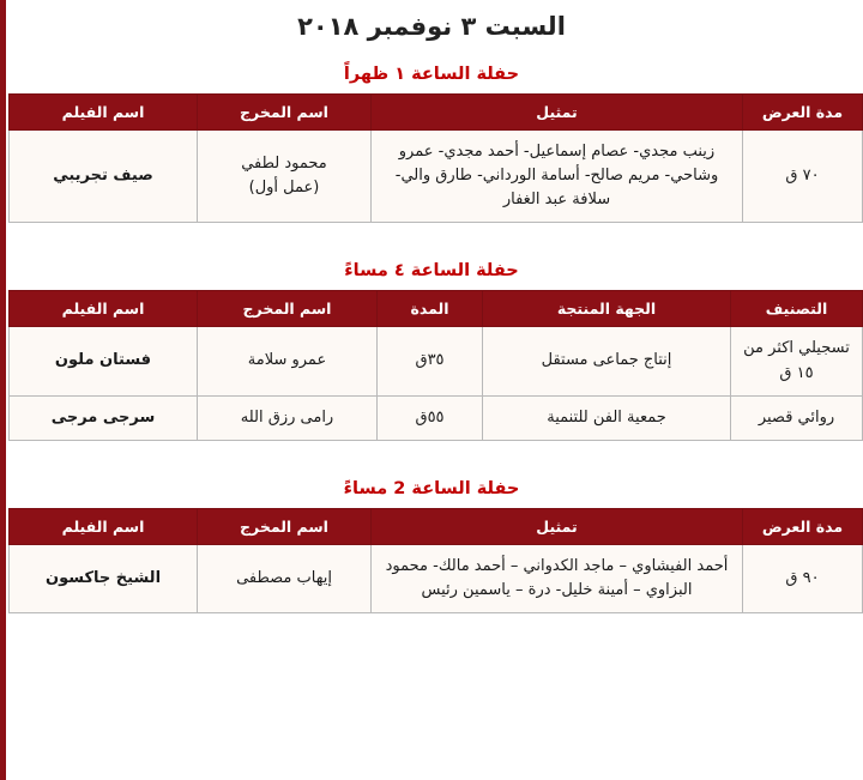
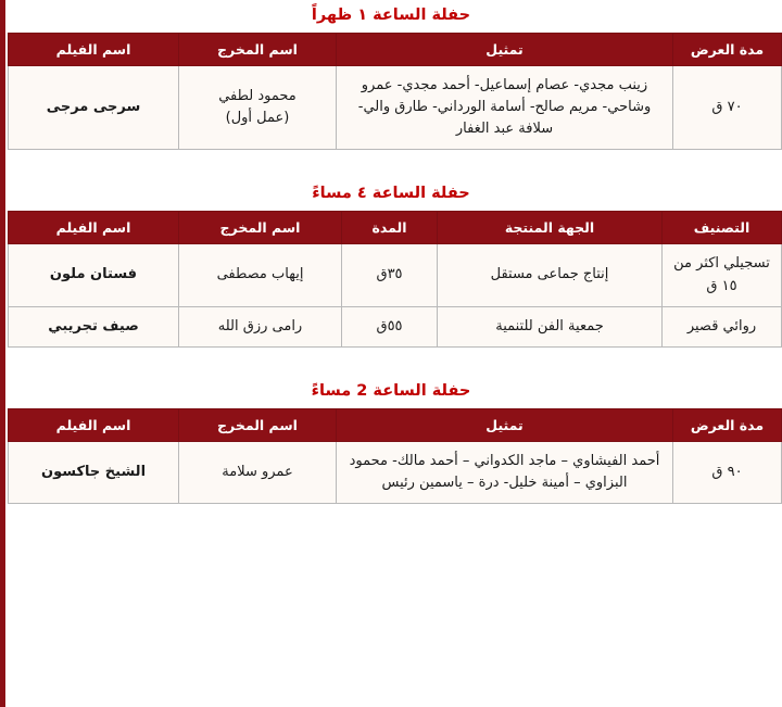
- السبت ٣ نوفمبر ٢٠١٨
  حفلة الساعة ١ ظهراً
  مدة العرض	تمثيل	اسم المخرج	اسم الفيلم
- ٧٠ ق	زينب مجدي- عصام إسماعيل- أحمد مجدي- عمرو وشاحي- مريم صالح- أسامة الورداني- طارق والي- سلافة عبد الغفار	محمود لطفي (عمل أول)	صيف تجريبي
+ ٧٠ ق	زينب مجدي- عصام إسماعيل- أحمد مجدي- عمرو وشاحي- مريم صالح- أسامة الورداني- طارق والي- سلافة عبد الغفار	محمود لطفي (عمل أول)	سرجى مرجى
  حفلة الساعة ٤ مساءً
  التصنيف	الجهة المنتجة	المدة	اسم المخرج	اسم الفيلم
- تسجيلي اكثر من ١٥ ق	إنتاج جماعى مستقل	٣٥ق	عمرو سلامة	فستان ملون
+ تسجيلي اكثر من ١٥ ق	إنتاج جماعى مستقل	٣٥ق	إيهاب مصطفى	فستان ملون
- روائي قصير	جمعية الفن للتنمية	٥٥ق	رامى رزق الله	سرجى مرجى
+ روائي قصير	جمعية الفن للتنمية	٥٥ق	رامى رزق الله	صيف تجريبي
  حفلة الساعة 2 مساءً
  مدة العرض	تمثيل	اسم المخرج	اسم الفيلم
- ٩٠ ق	أحمد الفيشاوي – ماجد الكدواني – أحمد مالك- محمود البزاوي – أمينة خليل- درة – ياسمين رئيس	إيهاب مصطفى	الشيخ جاكسون
+ ٩٠ ق	أحمد الفيشاوي – ماجد الكدواني – أحمد مالك- محمود البزاوي – أمينة خليل- درة – ياسمين رئيس	عمرو سلامة	الشيخ جاكسون
